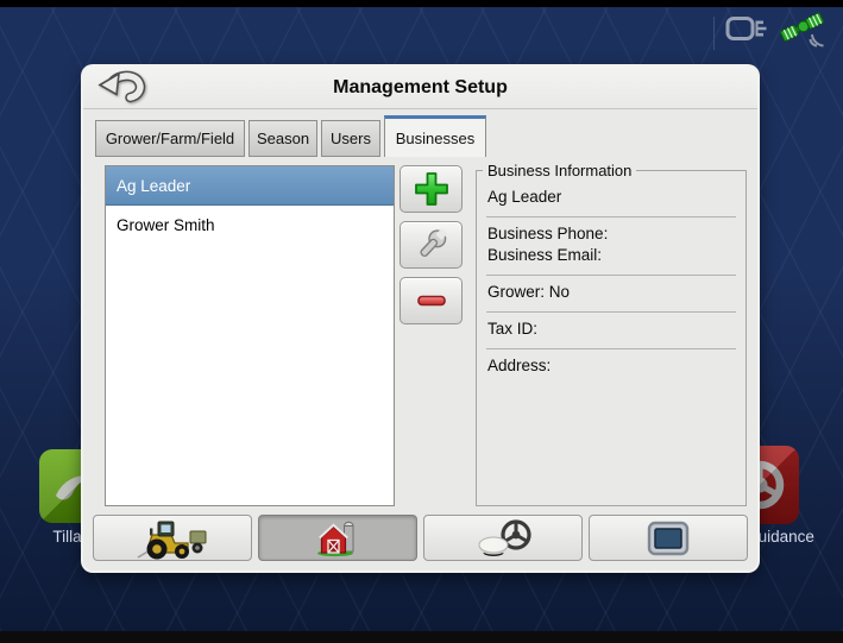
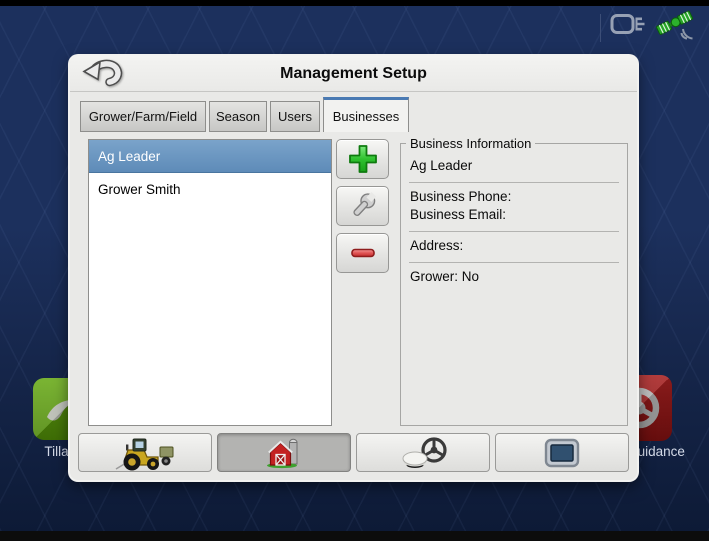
  Tilla
  uidance
  Management Setup
  Grower/Farm/Field
  Season
  Users
  Businesses
  Ag Leader
  Grower Smith
  Business Information
  Ag Leader
  Business Phone:
  Business Email:
- Grower: No
+ Address:
- Tax ID:
- Address:
+ Grower: No
